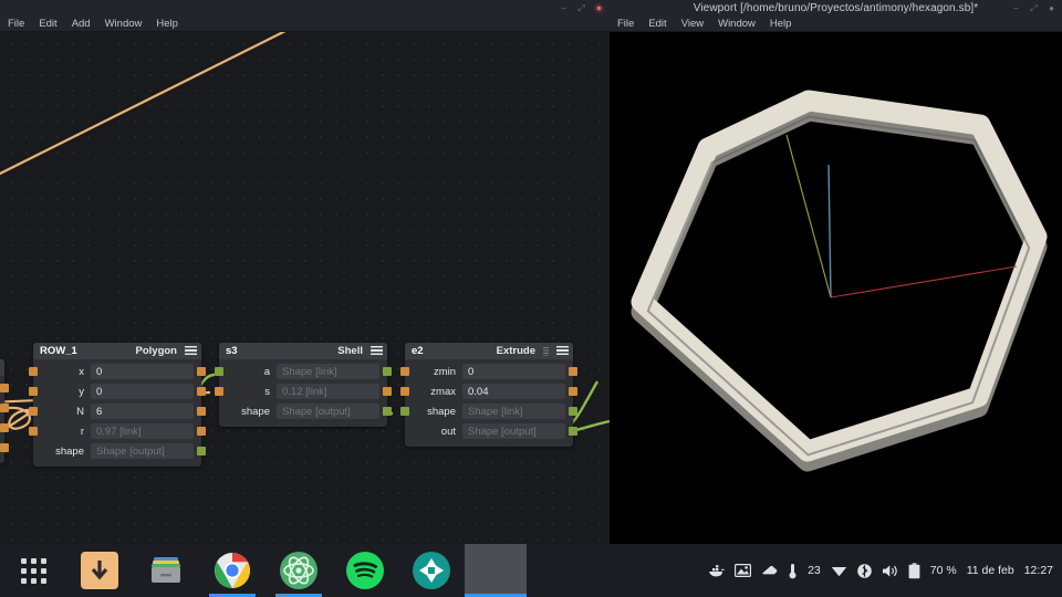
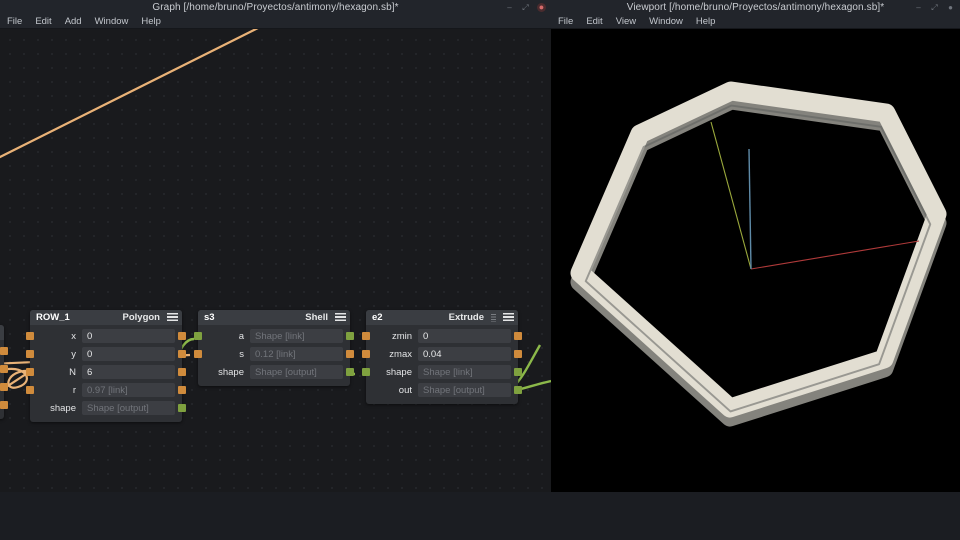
+ Graph [/home/bruno/Proyectos/antimony/hexagon.sb]*
  –
  ⤢
  ●
  File
  Edit
  Add
  Window
  Help
  ROW_1
  Polygon
  x
  0
  y
  0
  N
  6
  r
  0.97 [link]
  shape
  Shape [output]
  s3
  Shell
  a
  Shape [link]
  s
  0.12 [link]
  shape
  Shape [output]
  e2
  Extrude
  zmin
  0
  zmax
  0.04
  shape
  Shape [link]
  out
  Shape [output]
  Viewport [/home/bruno/Proyectos/antimony/hexagon.sb]*
  –
  ⤢
  ●
  File
  Edit
  View
  Window
  Help
- 23
- 70 %
- 11 de feb
- 12:27
